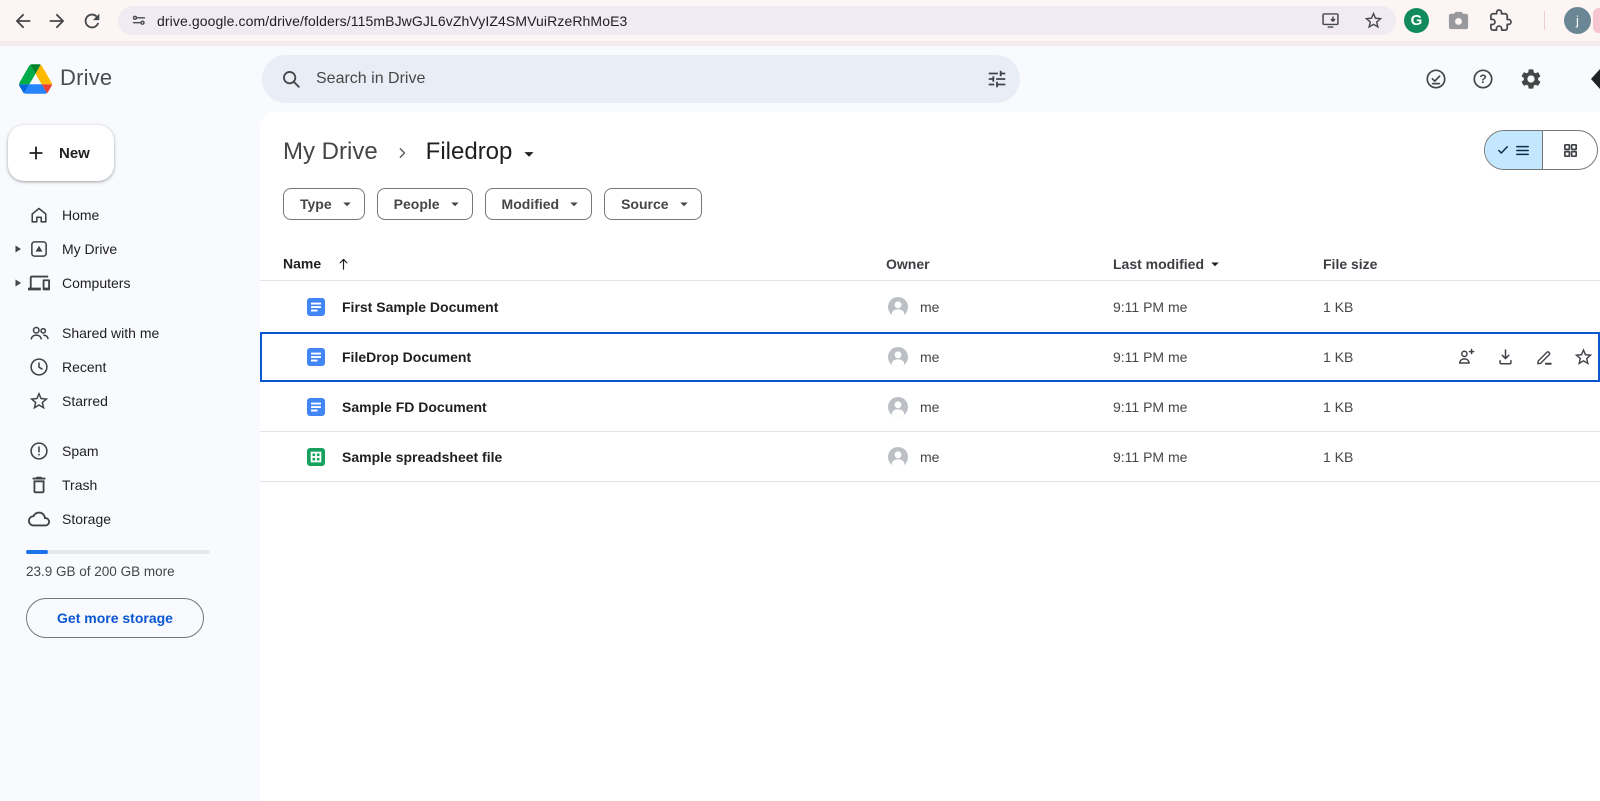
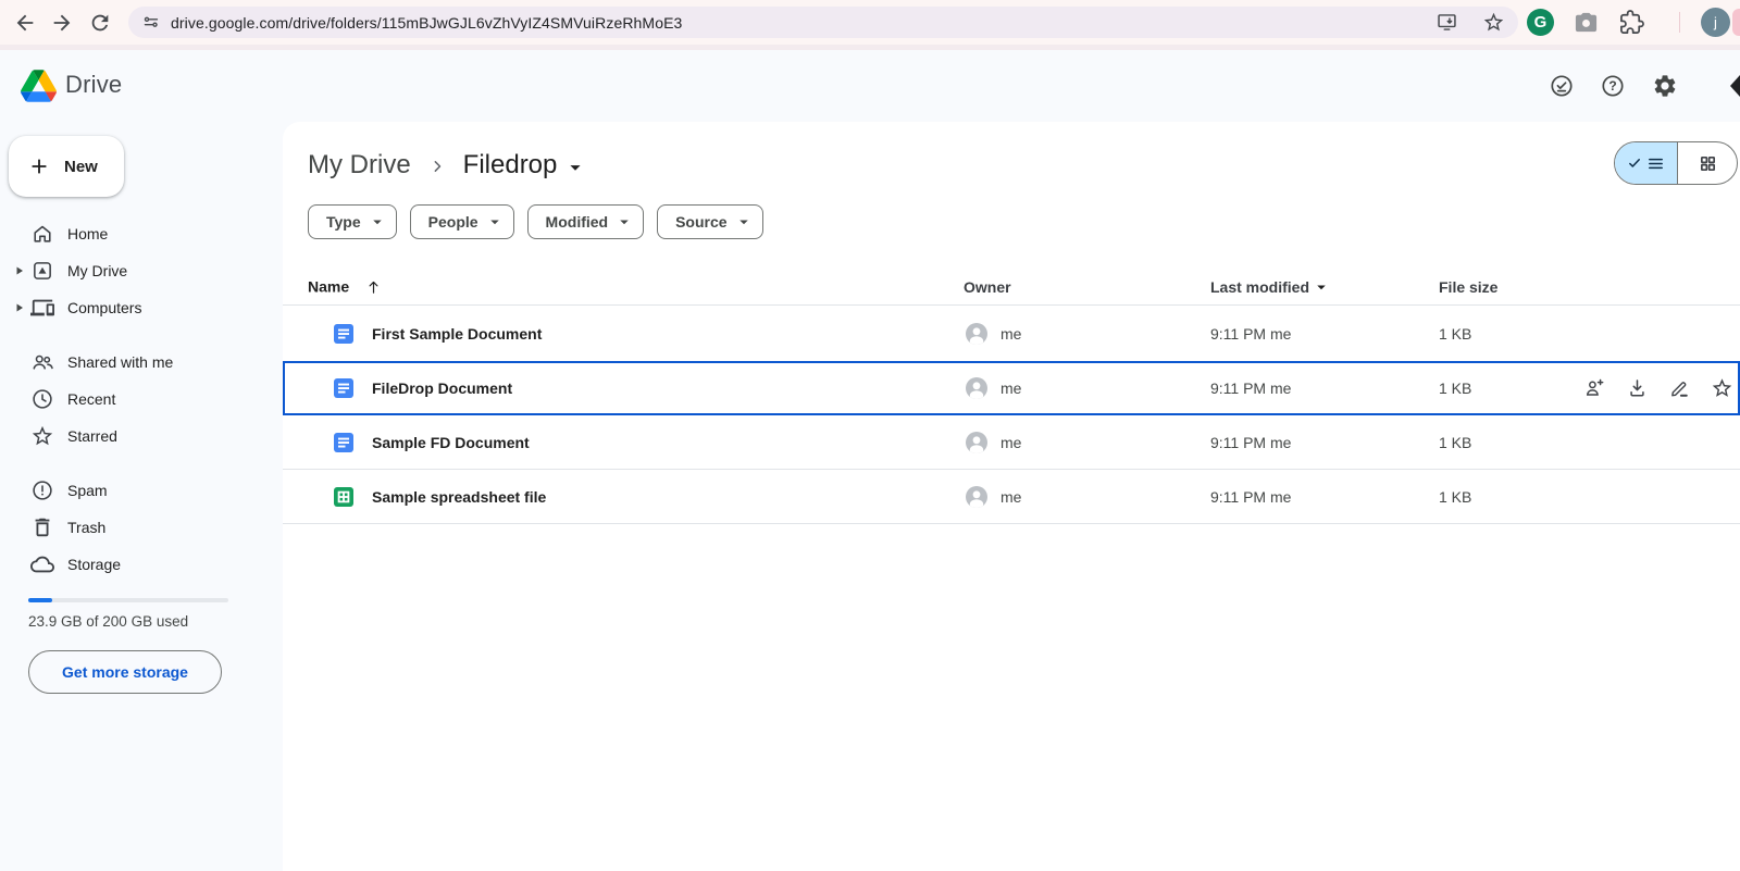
  drive.google.com/drive/folders/115mBJwGJL6vZhVyIZ4SMVuiRzeRhMoE3
  G
  j
  Drive
- Search in Drive
  ?
  New
  Home
  My Drive
  Computers
  Shared with me
  Recent
  Starred
  Spam
  Trash
  Storage
- 23.9 GB of 200 GB more
+ 23.9 GB of 200 GB used
  Get more storage
  My Drive
  Filedrop
  Type
  People
  Modified
  Source
  Name
  Owner
  Last modified
  File size
  First Sample Document
  me
  9:11 PM me
  1 KB
  FileDrop Document
  me
  9:11 PM me
  1 KB
  Sample FD Document
  me
  9:11 PM me
  1 KB
  Sample spreadsheet file
  me
  9:11 PM me
  1 KB
